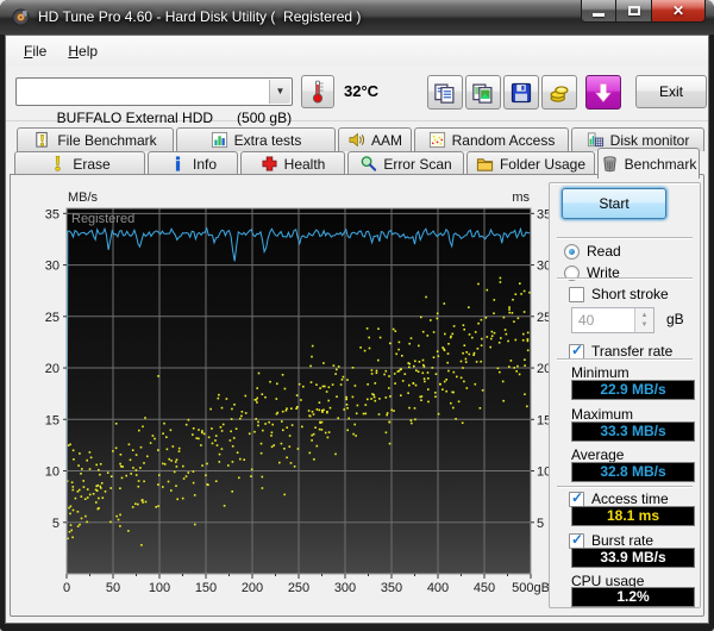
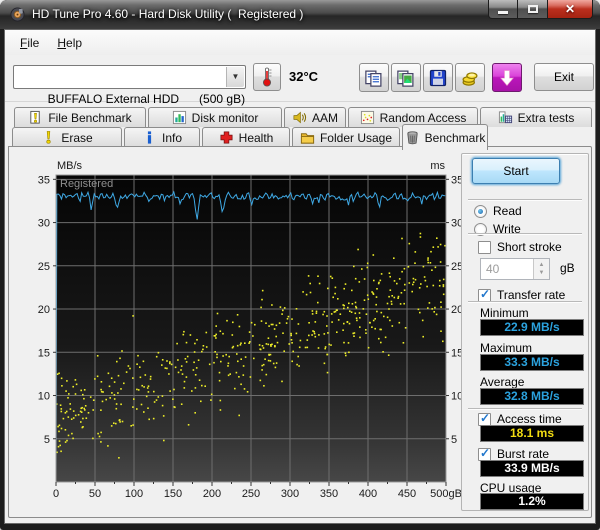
  HD Tune Pro 4.60 - Hard Disk Utility ( Registered )
  ✕
  File
  Help
  BUFFALO External HDD (500 gB)
  ▼
  32°C
  Exit
  File Benchmark
- Extra tests
+ Disk monitor
  AAM
  Random Access
- Disk monitor
+ Extra tests
  Erase
  Info
  Health
- Error Scan
  Folder Usage
  Benchmark
  0
  50
  100
  150
  200
  250
  300
  350
  400
  450
  500gB
  5
  5
  10
  10
  15
  15
  20
  20
  25
  25
  30
  30
  35
  35
  MB/s
  ms
  Registered
  Start
  Read
  Write
  Short stroke
  40
  gB
  Transfer rate
  Minimum
  22.9 MB/s
  Maximum
  33.3 MB/s
  Average
  32.8 MB/s
  Access time
  18.1 ms
  Burst rate
  33.9 MB/s
  CPU usage
  1.2%
